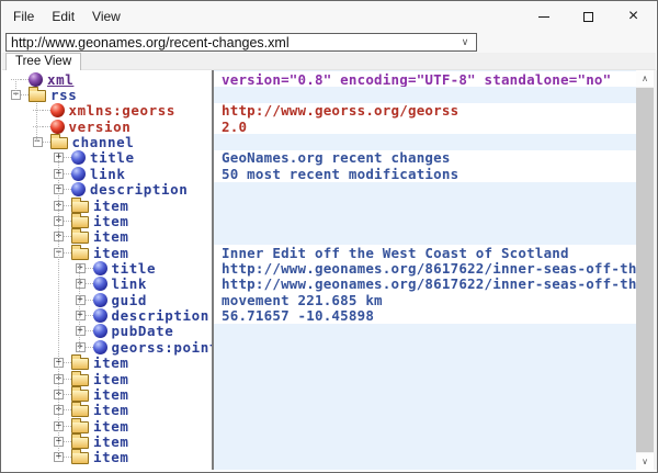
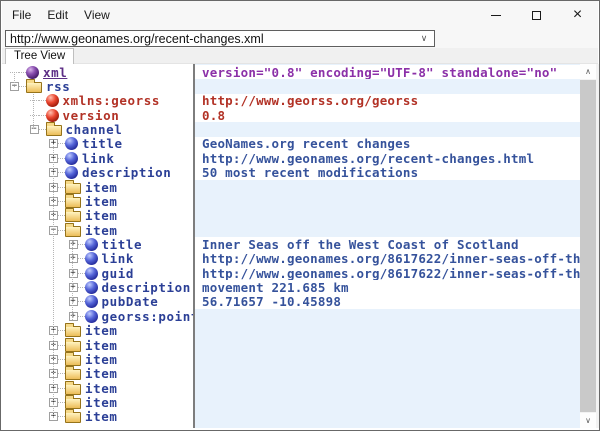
  File
  Edit
  View
  ×
  http://www.geonames.org/recent-changes.xml
  ∨
  Tree View
  xml
  −
  rss
  xmlns:georss
  version
  −
  channel
  +
  title
  +
  link
  +
  description
  +
  item
  +
  item
  +
  item
  −
  item
  +
  title
  +
  link
  +
  guid
  +
  description
  +
  pubDate
  +
  georss:poin
  +
  item
  +
  item
  +
  item
  +
  item
  +
  item
  +
  item
  +
  item
  version="0.8" encoding="UTF-8" standalone="no"
  http://www.georss.org/georss
- 2.0
+ 0.8
  GeoNames.org recent changes
+ http://www.geonames.org/recent-changes.html
  50 most recent modifications
- Inner Edit off the West Coast of Scotland
+ Inner Seas off the West Coast of Scotland
  http://www.geonames.org/8617622/inner-seas-off-th
  http://www.geonames.org/8617622/inner-seas-off-th
  movement 221.685 km
  56.71657 -10.45898
  ∧
  ∨
